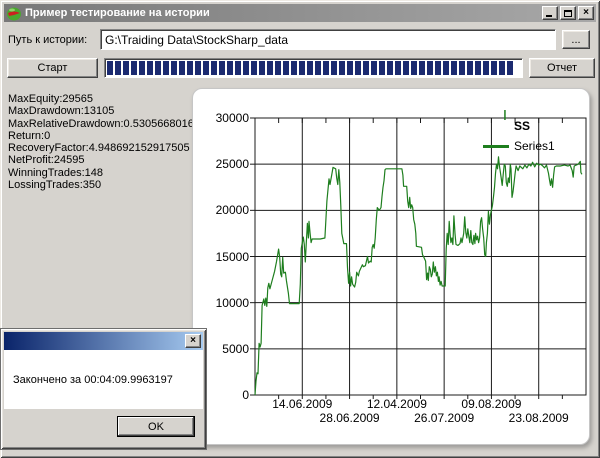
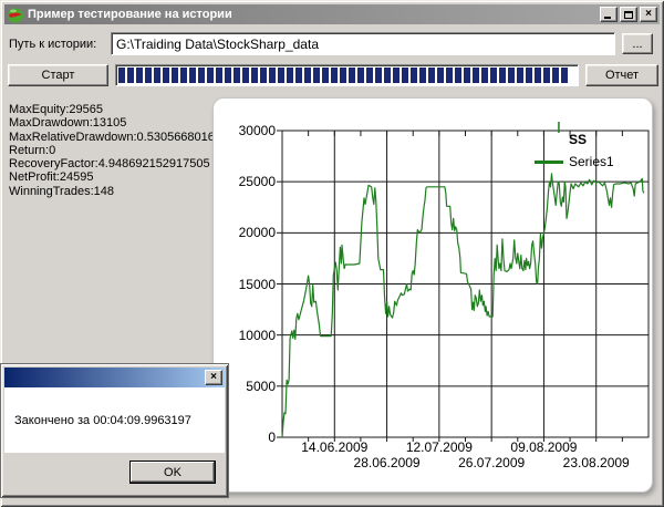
  Пример тестирование на истории
  ×
  Путь к истории:
  G:\Traiding Data\StockSharp_data
  ...
  Старт
  Отчет
  MaxEquity:29565
  MaxDrawdown:13105
  MaxRelativeDrawdown:0.5305668016
  Return:0
  RecoveryFactor:4.948692152917505
  NetProfit:24595
  WinningTrades:148
- LossingTrades:350
  SS
  Series1
  0
  5000
  10000
  15000
  20000
  25000
  30000
  14.06.2009
  28.06.2009
- 12.04.2009
+ 12.07.2009
  26.07.2009
  09.08.2009
  23.08.2009
  ×
  Закончено за 00:04:09.9963197
  OK
